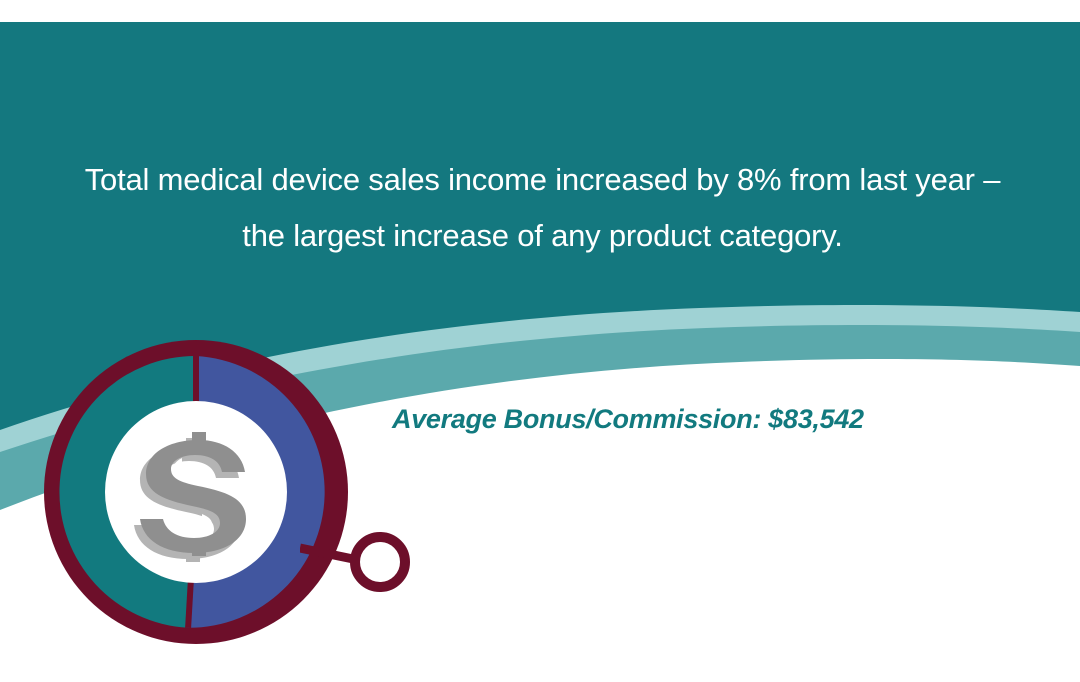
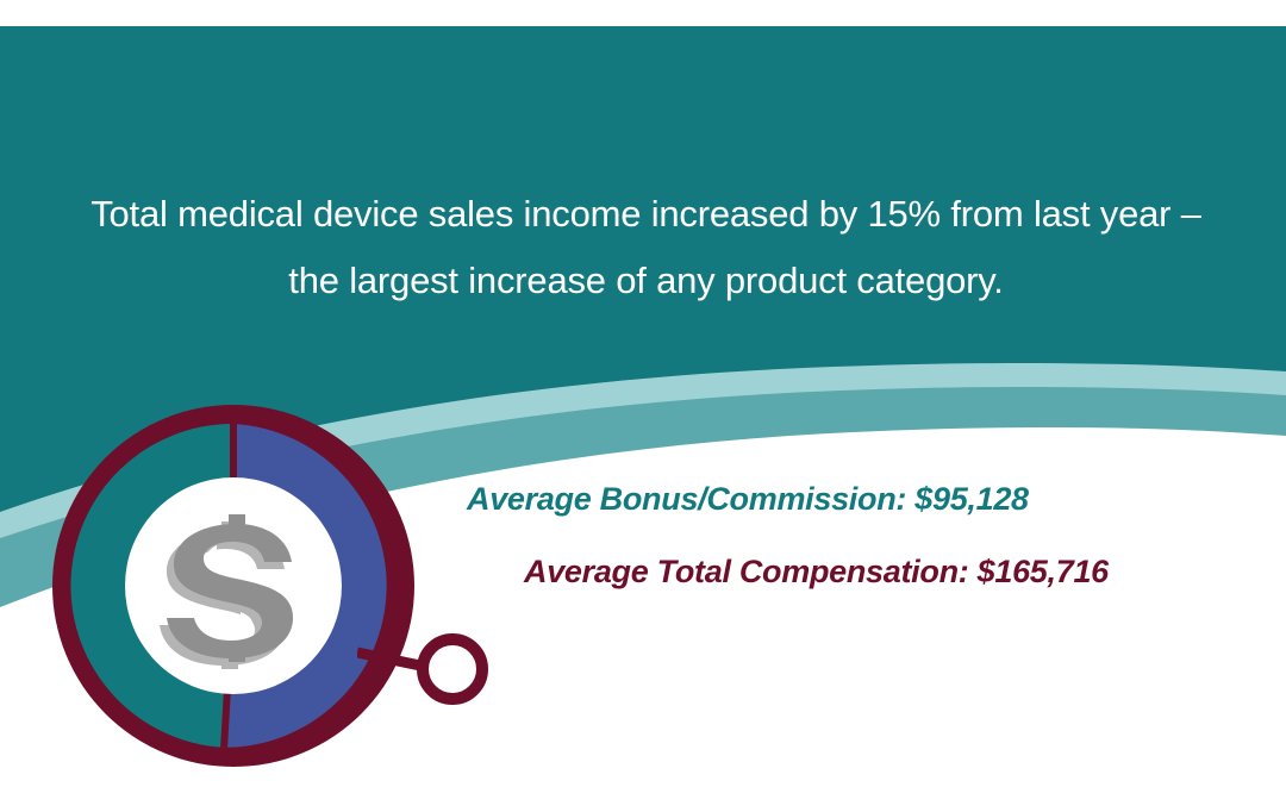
- Total medical device sales income increased by 8% from last year – the largest increase of any product category.
+ Total medical device sales income increased by 15% from last year – the largest increase of any product category.
- Average Bonus/Commission: $83,542
+ Average Bonus/Commission: $95,128
+ Average Total Compensation: $165,716
